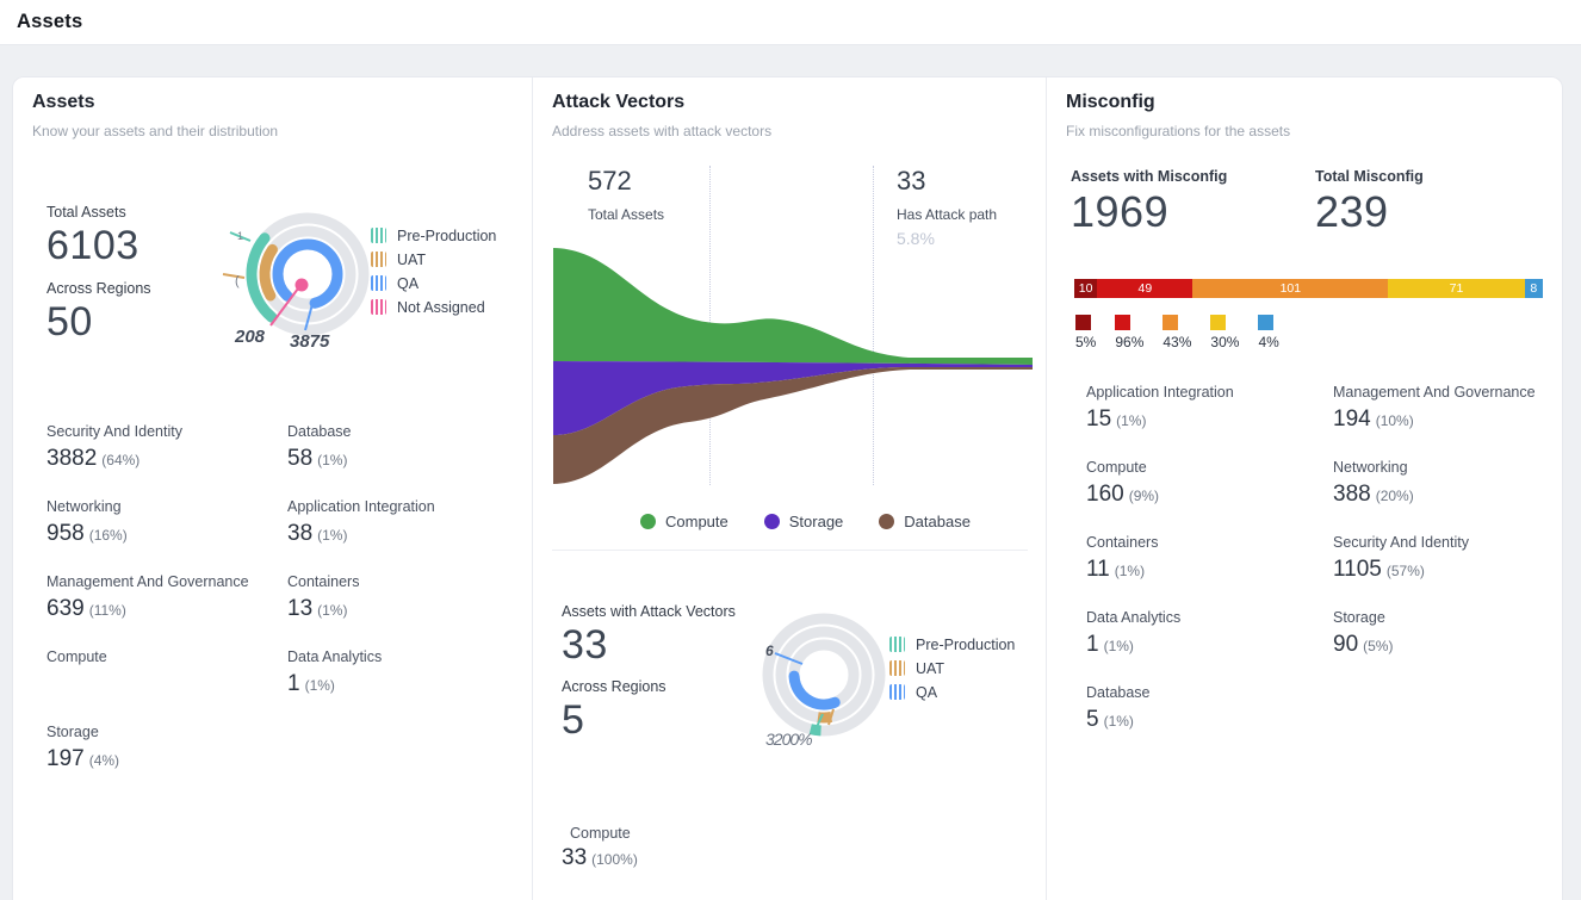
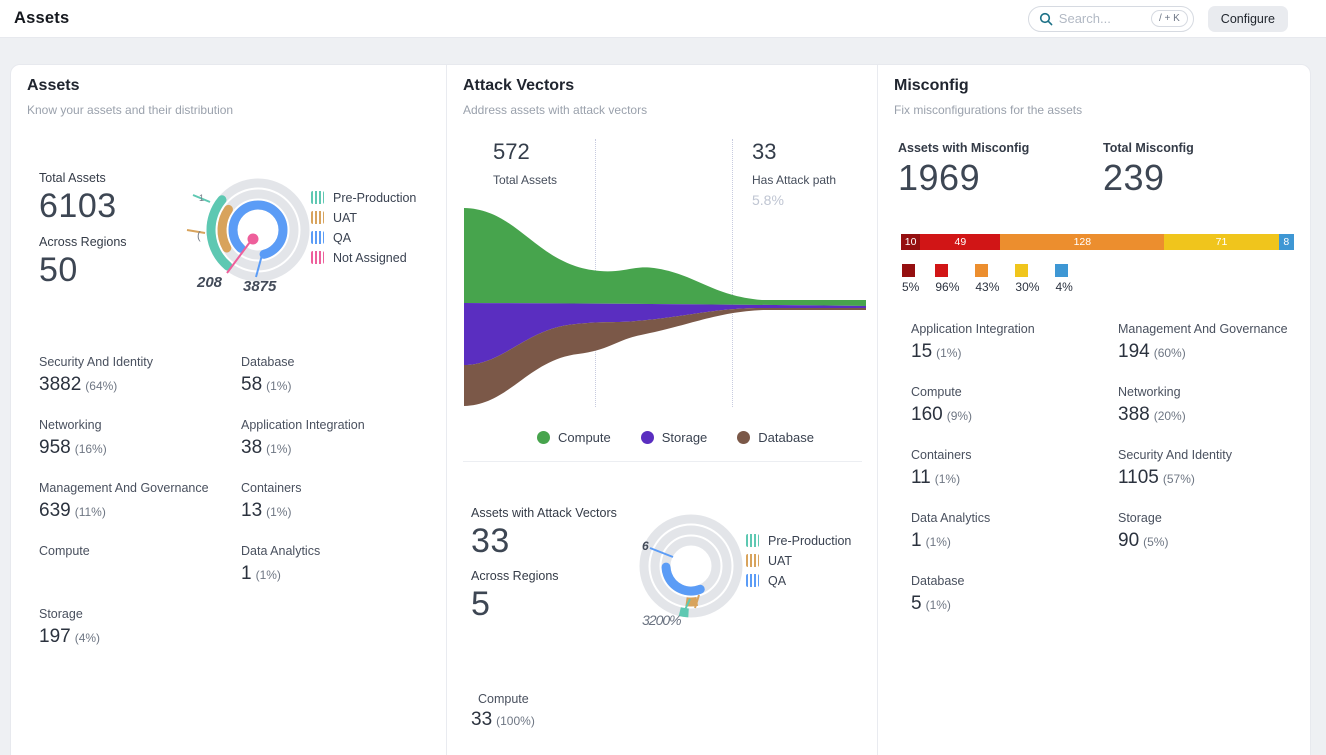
  Assets
+ Search...
+ / + K
+ Configure
  Assets
  Know your assets and their distribution
  Total Assets
  6103
  Across Regions
  50
  208
  3875
  1
  (
  Pre-Production
  UAT
  QA
  Not Assigned
  Security And Identity
  3882 (64%)
  Database
  58 (1%)
  Networking
  958 (16%)
  Application Integration
  38 (1%)
  Management And Governance
  639 (11%)
  Containers
  13 (1%)
  Compute
  Data Analytics
  1 (1%)
  Storage
  197 (4%)
  Attack Vectors
  Address assets with attack vectors
  572
  Total Assets
  33
  Has Attack path
  5.8%
  Compute
  Storage
  Database
  Assets with Attack Vectors
  33
  Across Regions
  5
  6
  3200%
  Pre-Production
  UAT
  QA
  Compute
  33 (100%)
  Misconfig
  Fix misconfigurations for the assets
  Assets with Misconfig
  1969
  Total Misconfig
  239
  10
  49
- 101
+ 128
  71
  8
  5%
  96%
  43%
  30%
  4%
  Application Integration
  15 (1%)
  Management And Governance
- 194 (10%)
+ 194 (60%)
  Compute
  160 (9%)
  Networking
  388 (20%)
  Containers
  11 (1%)
  Security And Identity
  1105 (57%)
  Data Analytics
  1 (1%)
  Storage
  90 (5%)
  Database
  5 (1%)
